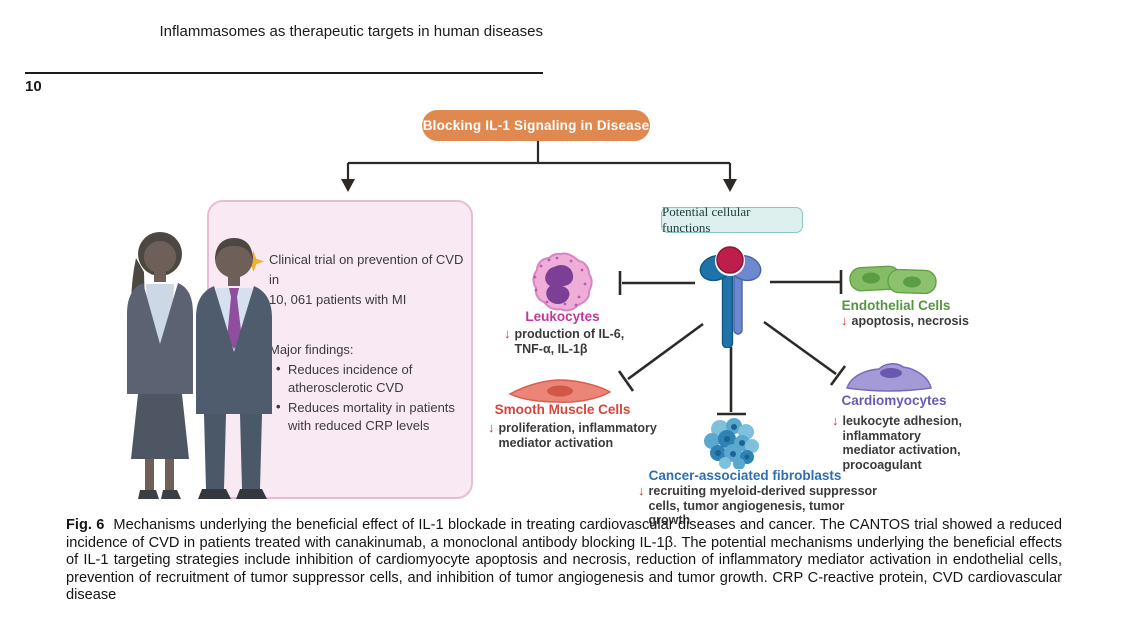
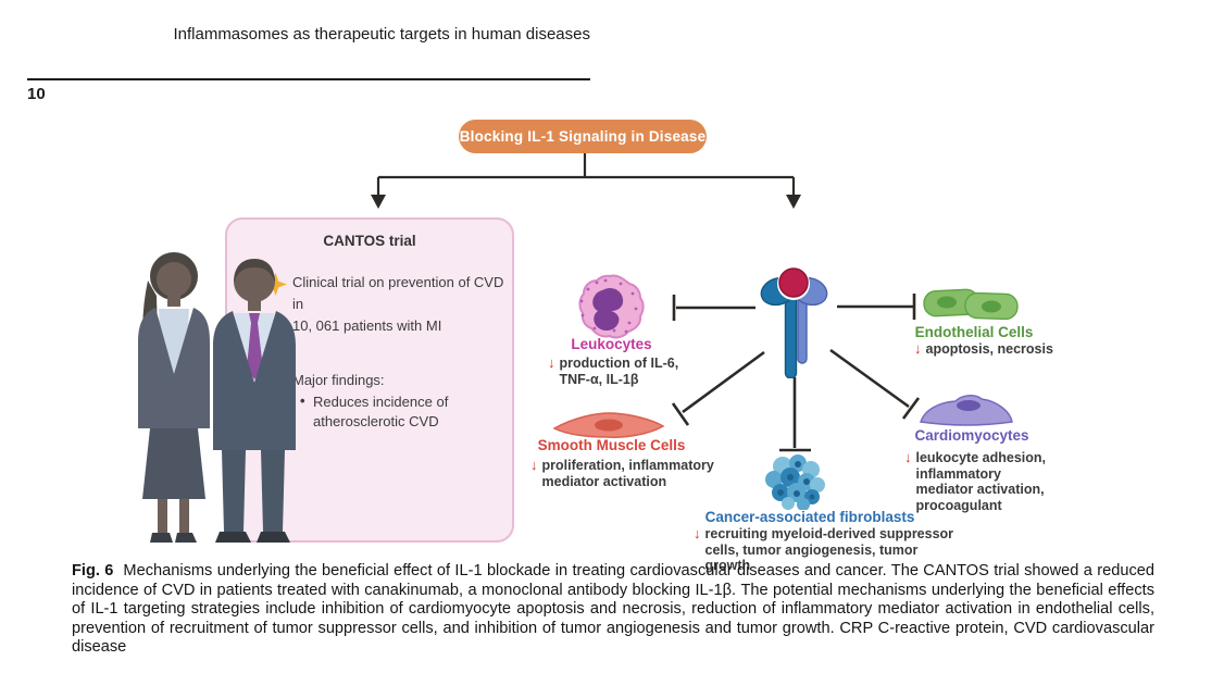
  Inflammasomes as therapeutic targets in human diseases
  10
  Blocking IL-1 Signaling in Disease
+ CANTOS trial
  Clinical trial on prevention of CVD in
  10, 061 patients with MI
  Major findings:
  Reduces incidence of
  atherosclerotic CVD
- Reduces mortality in patients
- with reduced CRP levels
- Potential cellular functions
  Leukocytes
  ↓
  production of IL-6,
  TNF-α, IL-1β
  Smooth Muscle Cells
  ↓
  proliferation, inflammatory
  mediator activation
  Cancer-associated fibroblasts
  ↓
  recruiting myeloid-derived suppressor
  cells, tumor angiogenesis, tumor growth
  Endothelial Cells
  ↓
  apoptosis, necrosis
  Cardiomyocytes
  ↓
  leukocyte adhesion, inflammatory
  mediator activation, procoagulant
  Fig. 6 Mechanisms underlying the beneficial effect of IL-1 blockade in treating cardiovascular diseases and cancer. The CANTOS trial showed a reduced incidence of CVD in patients treated with canakinumab, a monoclonal antibody blocking IL-1β. The potential mechanisms underlying the beneficial effects of IL-1 targeting strategies include inhibition of cardiomyocyte apoptosis and necrosis, reduction of inflammatory mediator activation in endothelial cells, prevention of recruitment of tumor suppressor cells, and inhibition of tumor angiogenesis and tumor growth. CRP C-reactive protein, CVD cardiovascular disease
